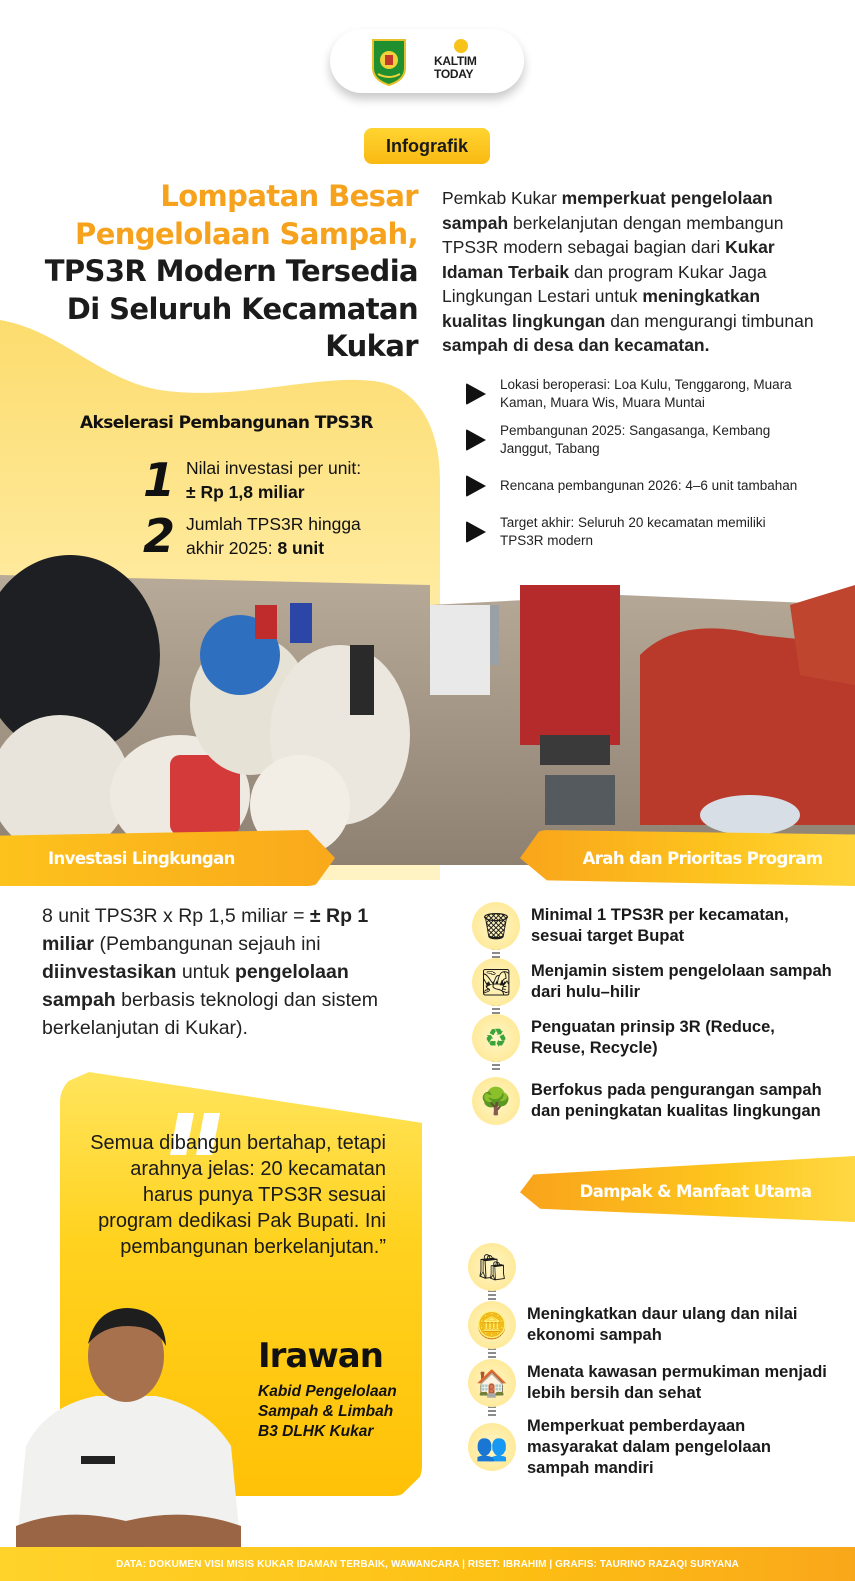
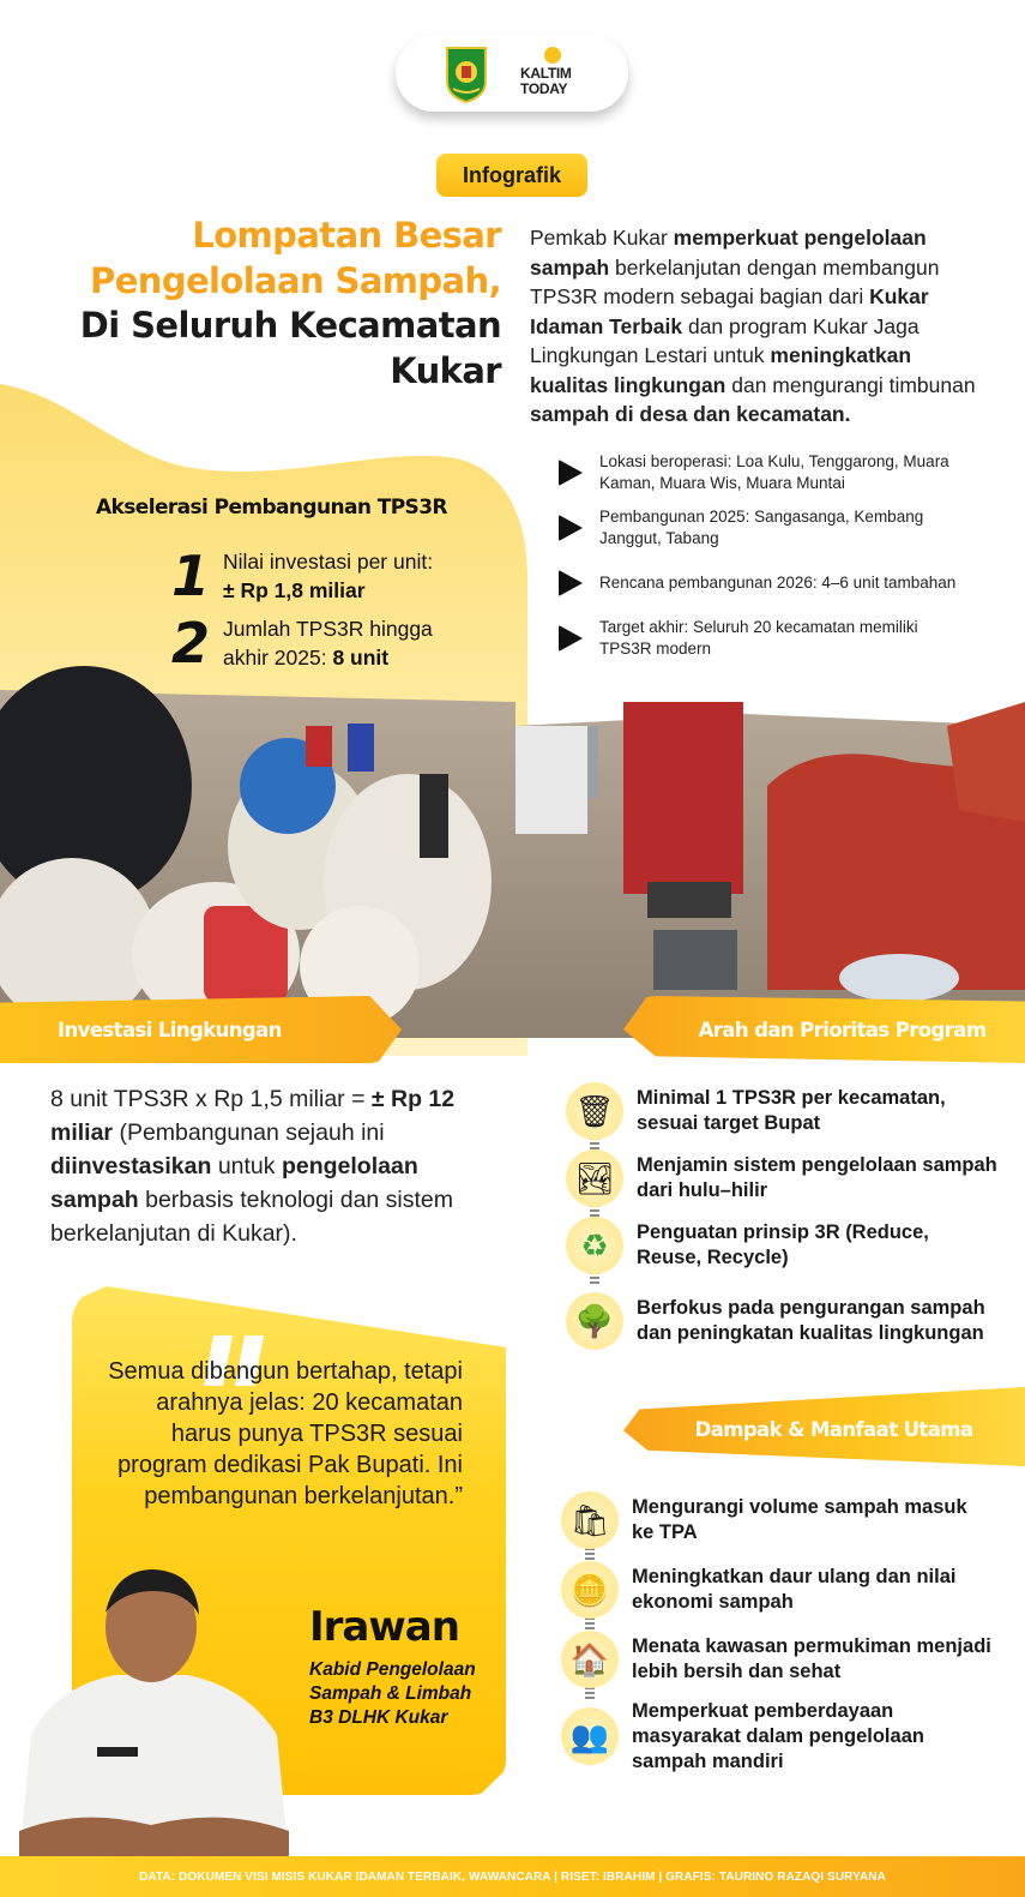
  KALTIM
  TODAY
  Infografik
  Lompatan Besar
  Pengelolaan Sampah,
- TPS3R Modern Tersedia
  Di Seluruh Kecamatan
  Kukar
  Pemkab Kukar memperkuat pengelolaan sampah berkelanjutan dengan membangun TPS3R modern sebagai bagian dari Kukar Idaman Terbaik dan program Kukar Jaga Lingkungan Lestari untuk meningkatkan kualitas lingkungan dan mengurangi timbunan sampah di desa dan kecamatan.
  Lokasi beroperasi: Loa Kulu, Tenggarong, Muara Kaman, Muara Wis, Muara Muntai
  Pembangunan 2025: Sangasanga, Kembang Janggut, Tabang
  Rencana pembangunan 2026: 4–6 unit tambahan
  Target akhir: Seluruh 20 kecamatan memiliki TPS3R modern
  Akselerasi Pembangunan TPS3R
  1
  Nilai investasi per unit:
  ± Rp 1,8 miliar
  2
  Jumlah TPS3R hingga
  akhir 2025: 8 unit
  Investasi Lingkungan
  Arah dan Prioritas Program
- 8 unit TPS3R x Rp 1,5 miliar = ± Rp 1 miliar (Pembangunan sejauh ini diinvestasikan untuk pengelolaan sampah berbasis teknologi dan sistem berkelanjutan di Kukar).
+ 8 unit TPS3R x Rp 1,5 miliar = ± Rp 12 miliar (Pembangunan sejauh ini diinvestasikan untuk pengelolaan sampah berbasis teknologi dan sistem berkelanjutan di Kukar).
  🗑
  Minimal 1 TPS3R per kecamatan, sesuai target Bupat
  🏞
  Menjamin sistem pengelolaan sampah dari hulu–hilir
  ♻
  Penguatan prinsip 3R (Reduce, Reuse, Recycle)
  🌳
  Berfokus pada pengurangan sampah dan peningkatan kualitas lingkungan
  Dampak & Manfaat Utama
  🛍
+ Mengurangi volume sampah masuk ke TPA
  🪙
  Meningkatkan daur ulang dan nilai ekonomi sampah
  🏠
  Menata kawasan permukiman menjadi lebih bersih dan sehat
  👥
  Memperkuat pemberdayaan masyarakat dalam pengelolaan sampah mandiri
  Semua dibangun bertahap, tetapi arahnya jelas: 20 kecamatan harus punya TPS3R sesuai program dedikasi Pak Bupati. Ini pembangunan berkelanjutan.”
  Irawan
  Kabid Pengelolaan
  Sampah & Limbah
  B3 DLHK Kukar
  DATA: DOKUMEN VISI MISIS KUKAR IDAMAN TERBAIK, WAWANCARA | RISET: IBRAHIM | GRAFIS: TAURINO RAZAQI SURYANA
